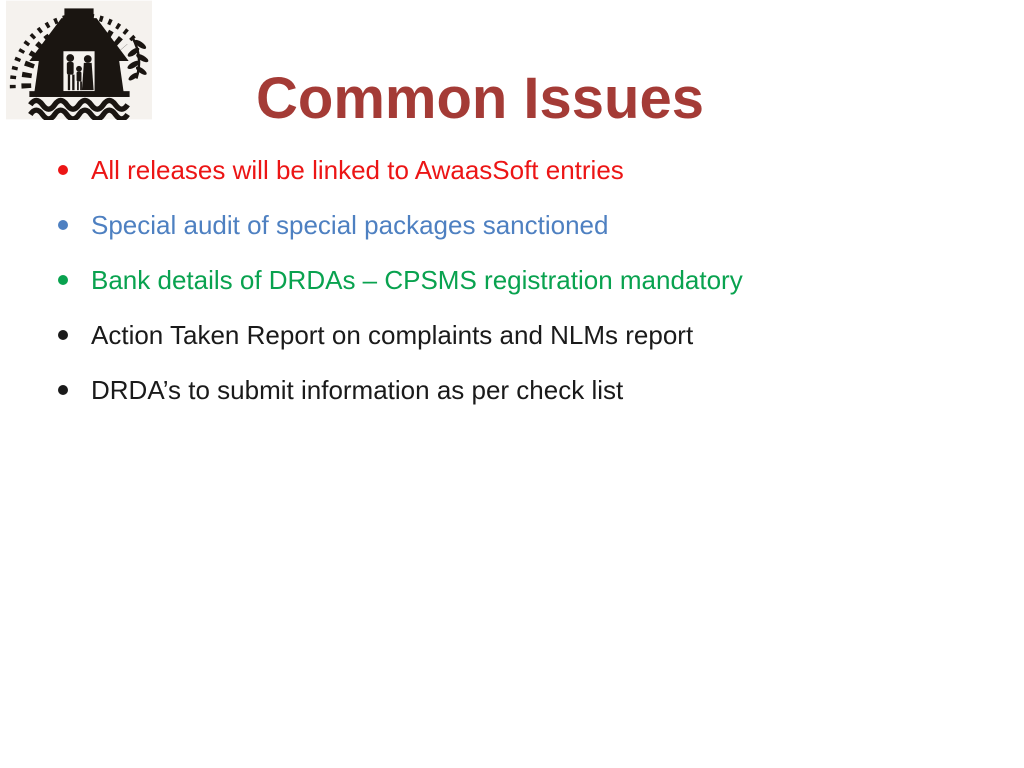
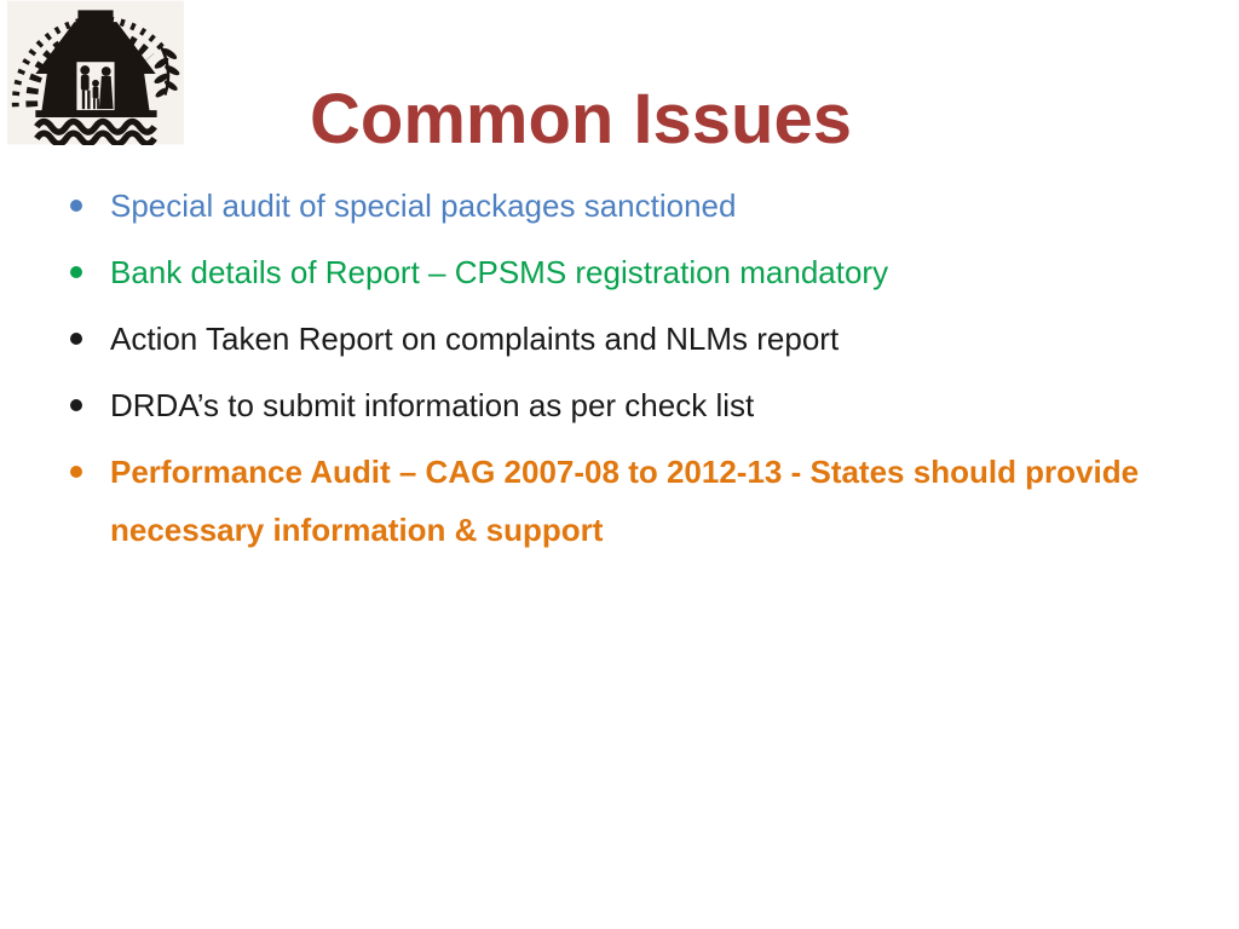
  Common Issues
- All releases will be linked to AwaasSoft entries
  Special audit of special packages sanctioned
- Bank details of DRDAs – CPSMS registration mandatory
+ Bank details of Report – CPSMS registration mandatory
  Action Taken Report on complaints and NLMs report
  DRDA’s to submit information as per check list
+ Performance Audit – CAG 2007-08 to 2012-13 - States should provide necessary information & support
